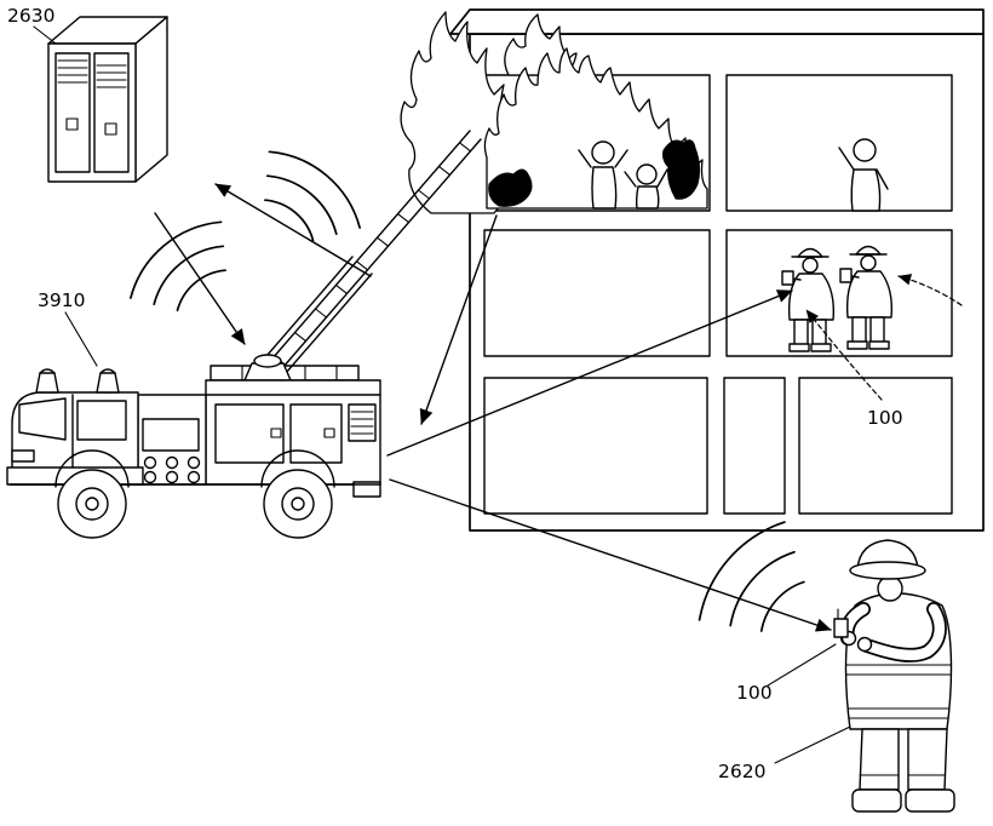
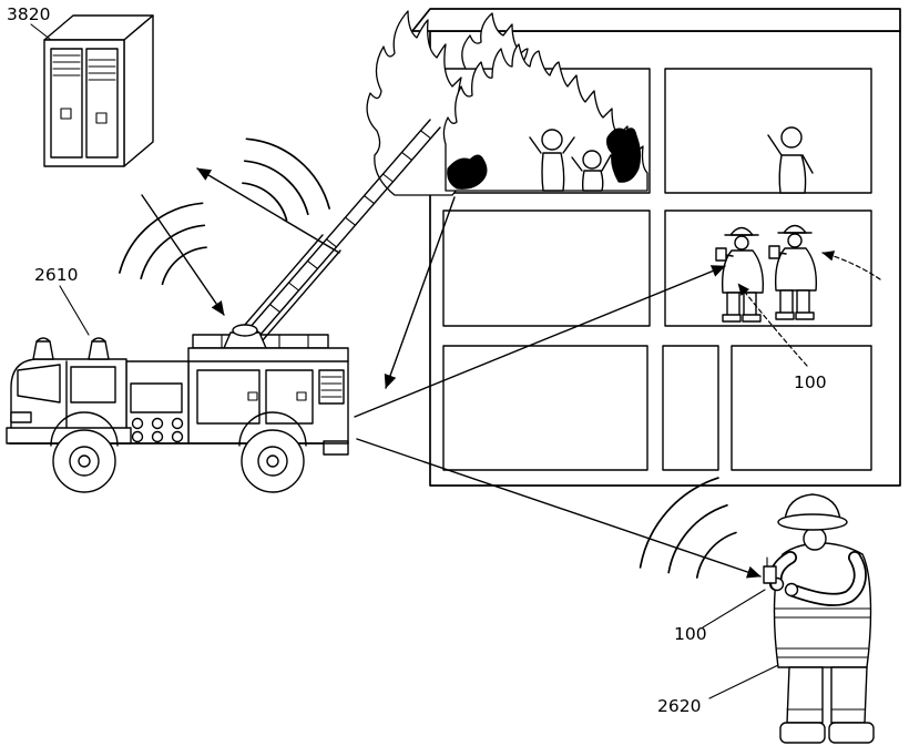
- 2630
+ 3820
- 3910
+ 2610
  100
  100
  2620
